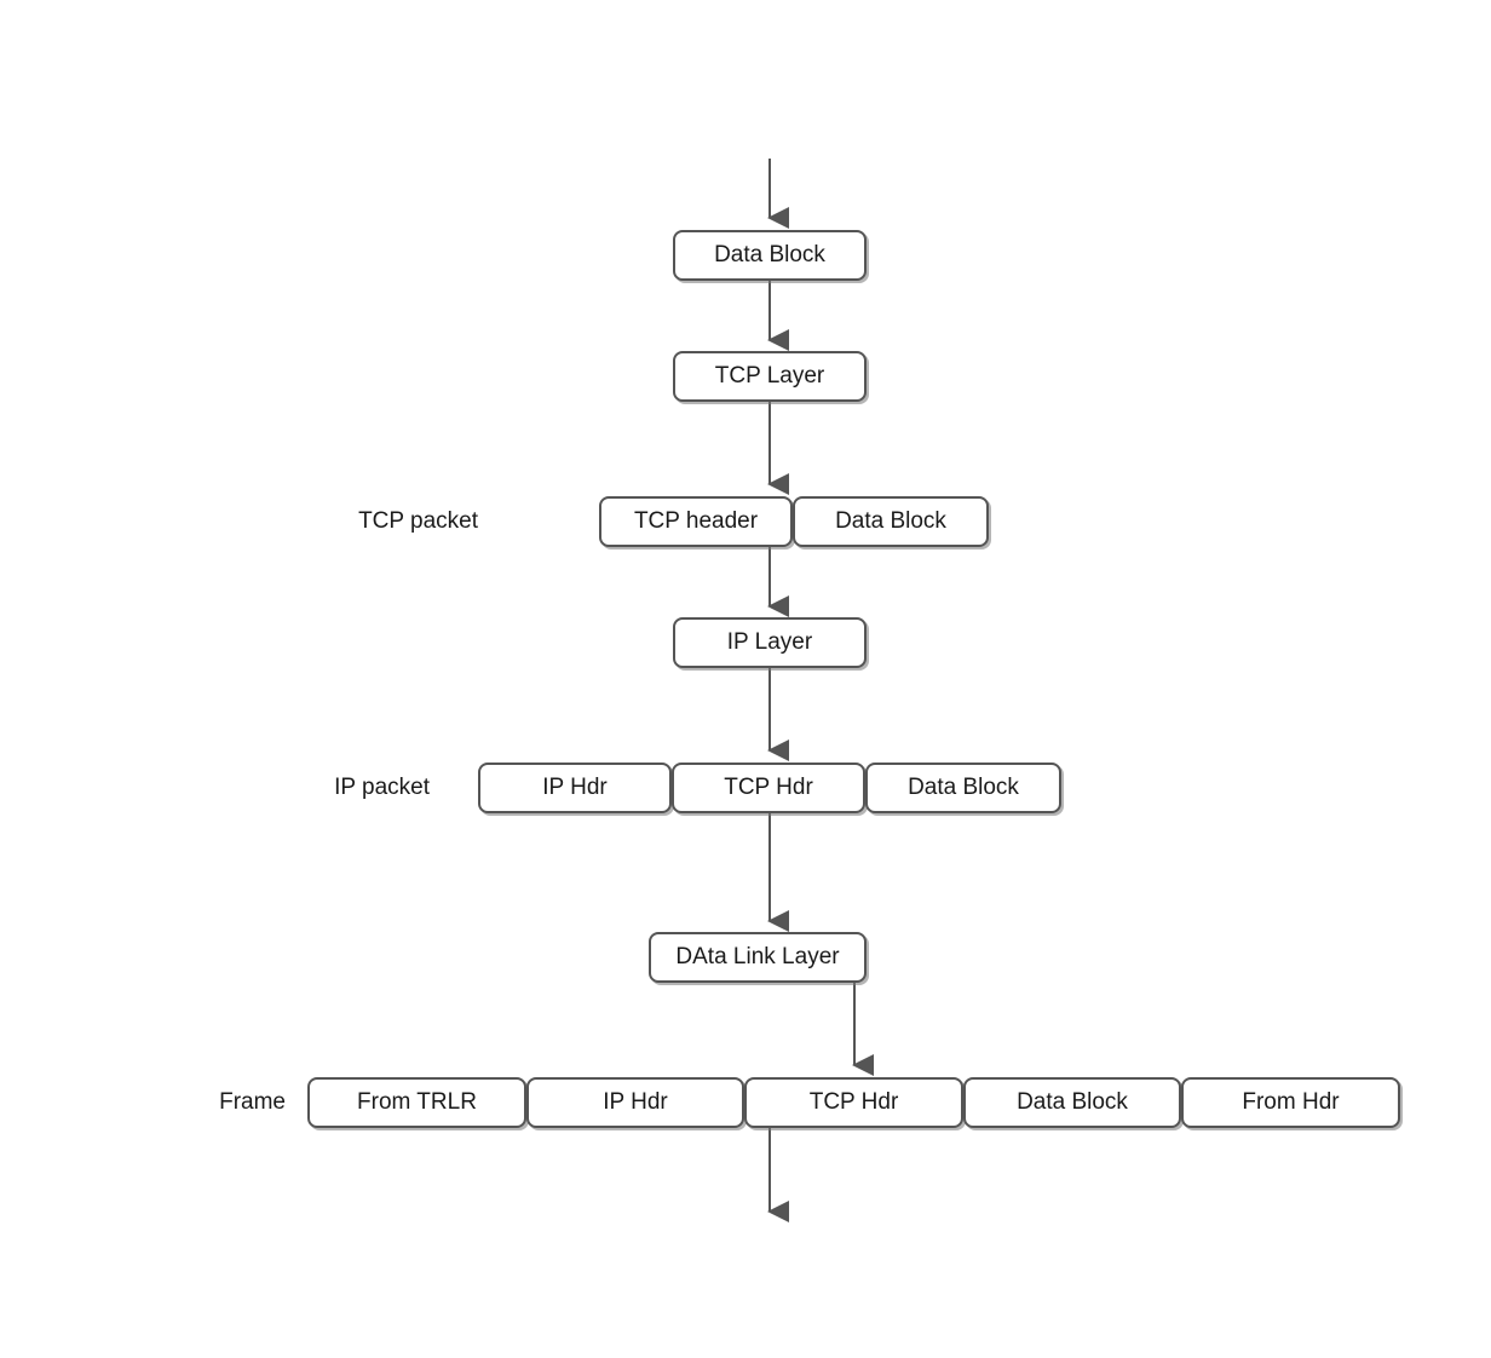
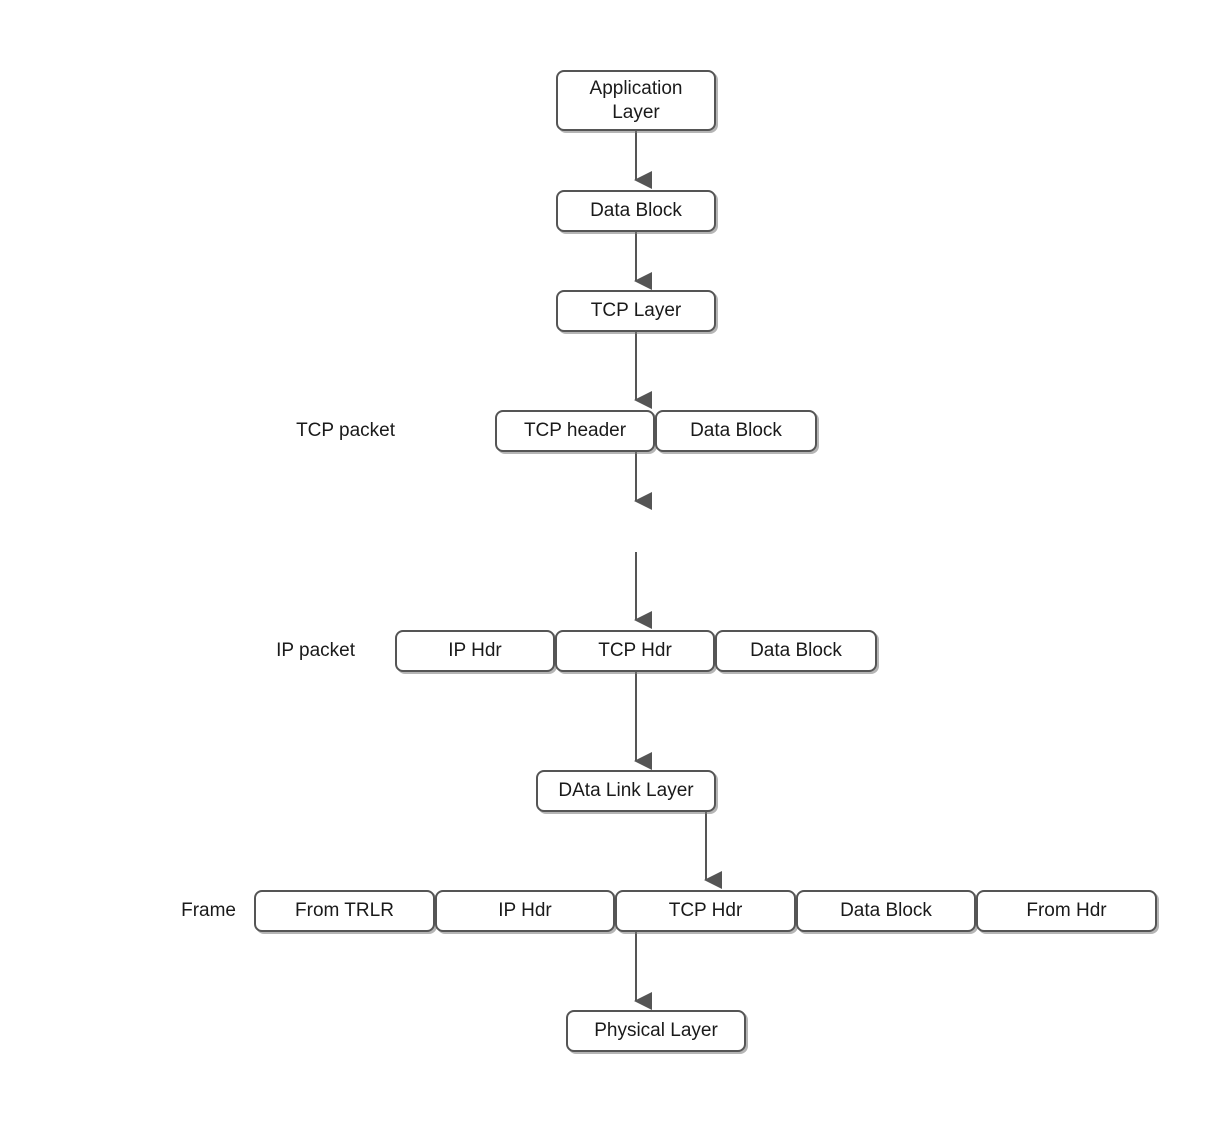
+ Application
+ Layer
  Data Block
  TCP Layer
- IP Layer
  DAta Link Layer
+ Physical Layer
  TCP packet
  IP packet
  Frame
  TCP header
  Data Block
  IP Hdr
  TCP Hdr
  Data Block
  From TRLR
  IP Hdr
  TCP Hdr
  Data Block
  From Hdr
